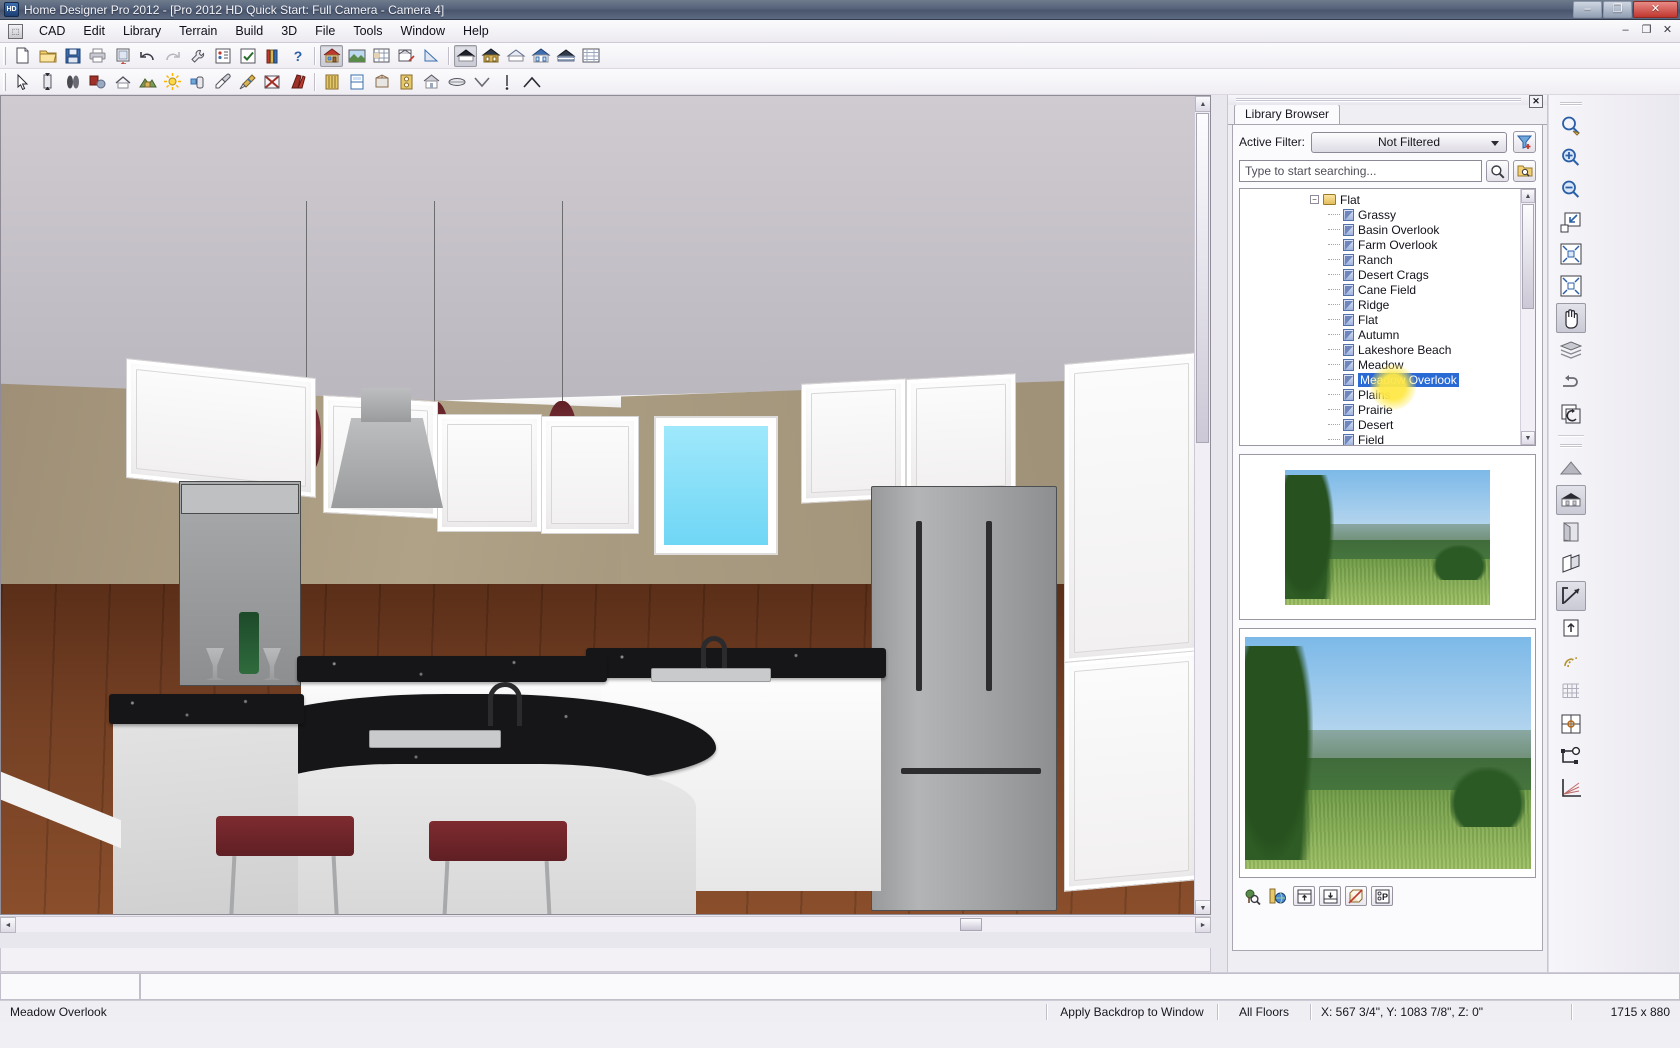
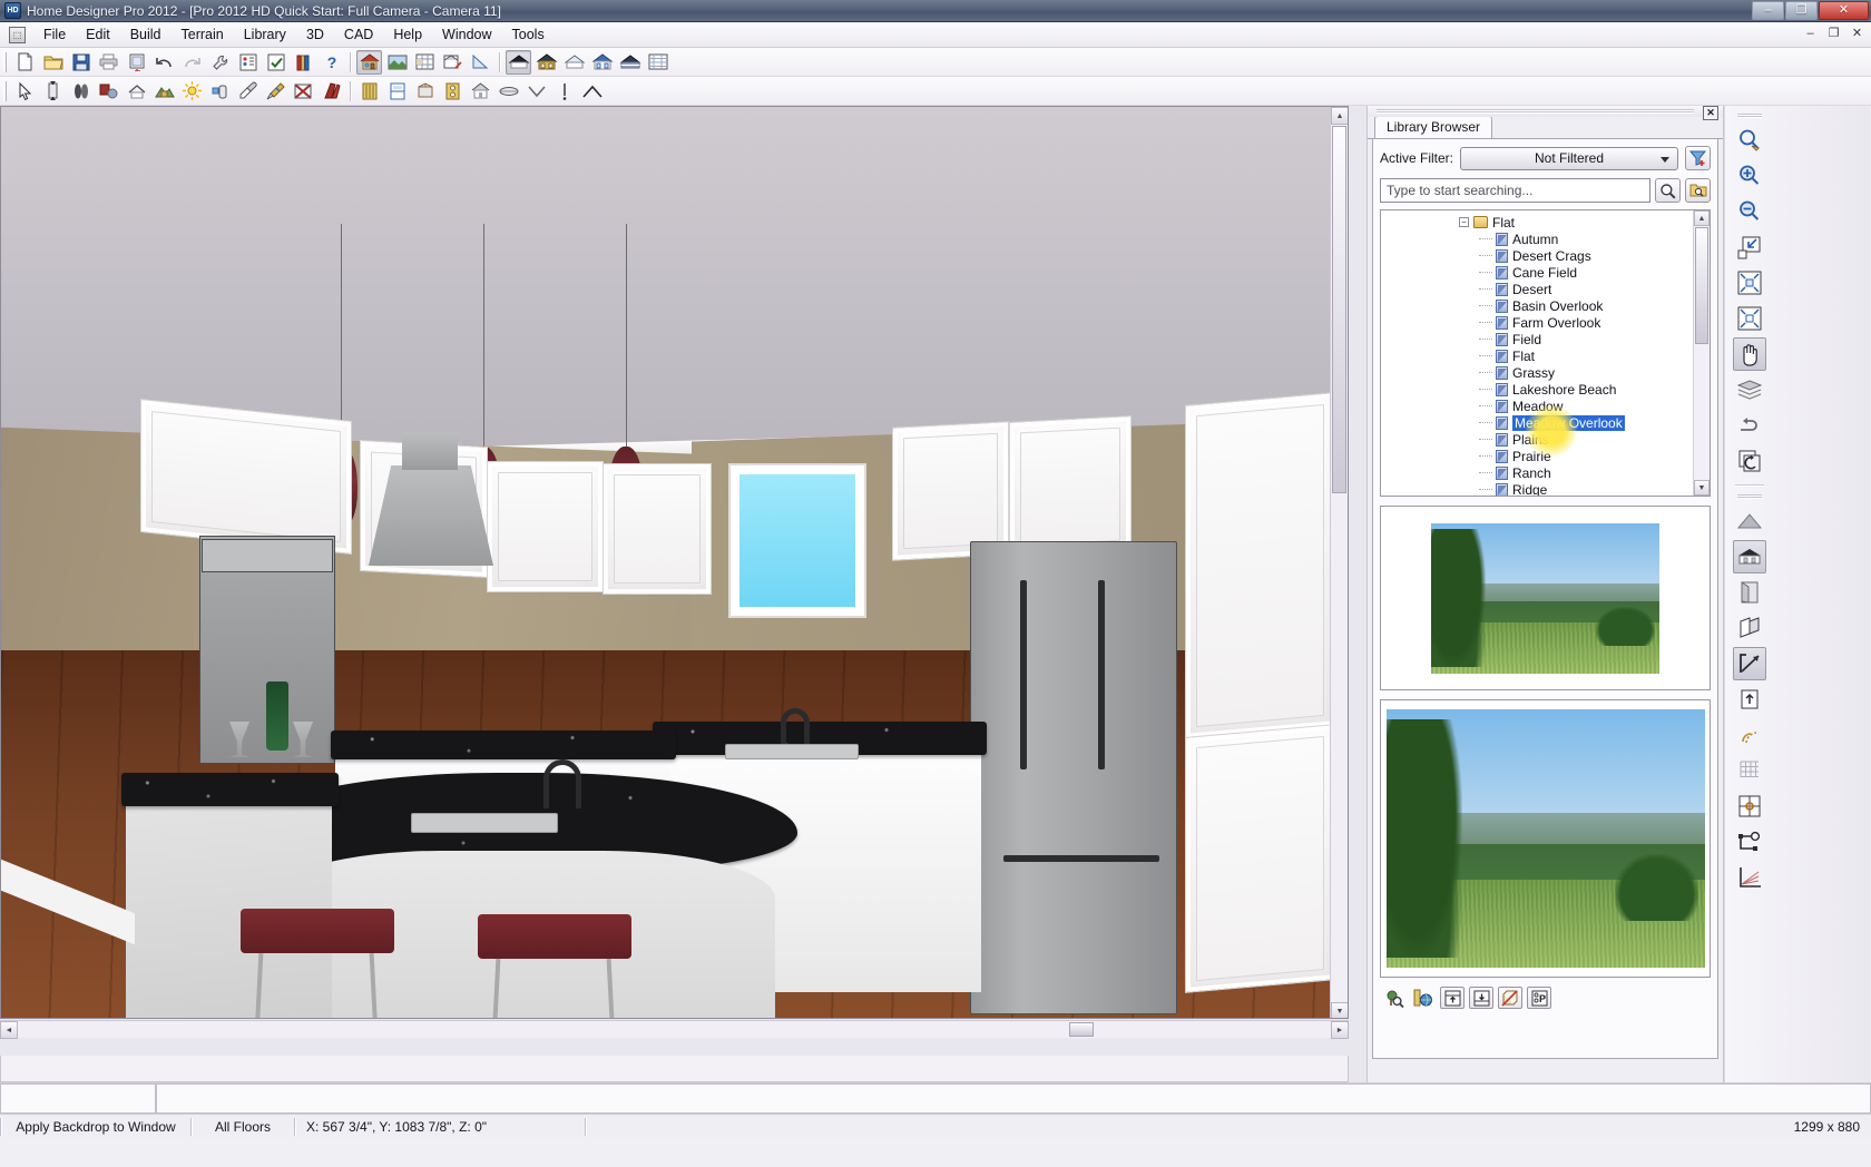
- Home Designer Pro 2012 - [Pro 2012 HD Quick Start: Full Camera - Camera 4]
+ Home Designer Pro 2012 - [Pro 2012 HD Quick Start: Full Camera - Camera 11]
  –
  ❐
  ✕
  ⬚
- CAD
+ File
  Edit
- Library
+ Build
  Terrain
- Build
+ Library
  3D
- File
+ CAD
- Tools
+ Help
  Window
- Help
+ Tools
  –
  ❐
  ✕
  ?
  ✕
  Library Browser
  Active Filter:
  Not Filtered
  Type to start searching...
  −
  Flat
- Grassy
+ Autumn
- Basin Overlook
+ Desert Crags
- Farm Overlook
+ Cane Field
- Ranch
+ Desert
- Desert Crags
+ Basin Overlook
- Cane Field
+ Farm Overlook
- Ridge
+ Field
  Flat
- Autumn
+ Grassy
  Lakeshore Beach
  Prairi
- Desert
+ Ranch
- Field
+ Ridge
  P
- Meadow Overlook
  Apply Backdrop to Window
  All Floors
  X: 567 3/4", Y: 1083 7/8", Z: 0"
- 1715 x 880
+ 1299 x 880
